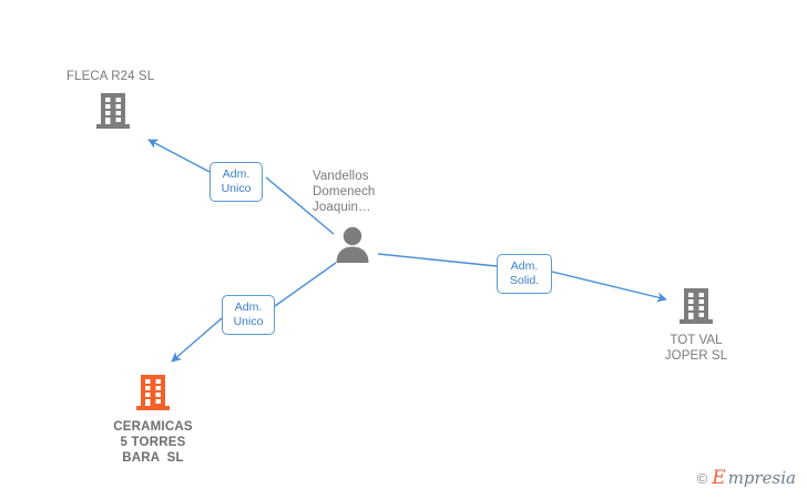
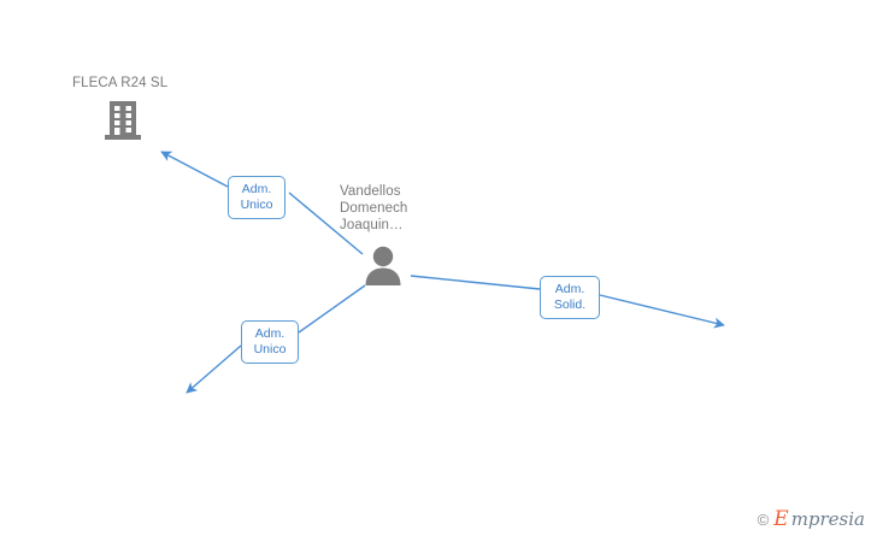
  FLECA R24 SL
  Vandellos
  Domenech
  Joaquin…
- TOT VAL
- JOPER SL
- CERAMICAS
- 5 TORRES
- BARA SL
  Adm.
  Unico
  Adm.
  Unico
  Adm.
  Solid.
  ©
  E
  mpresia
